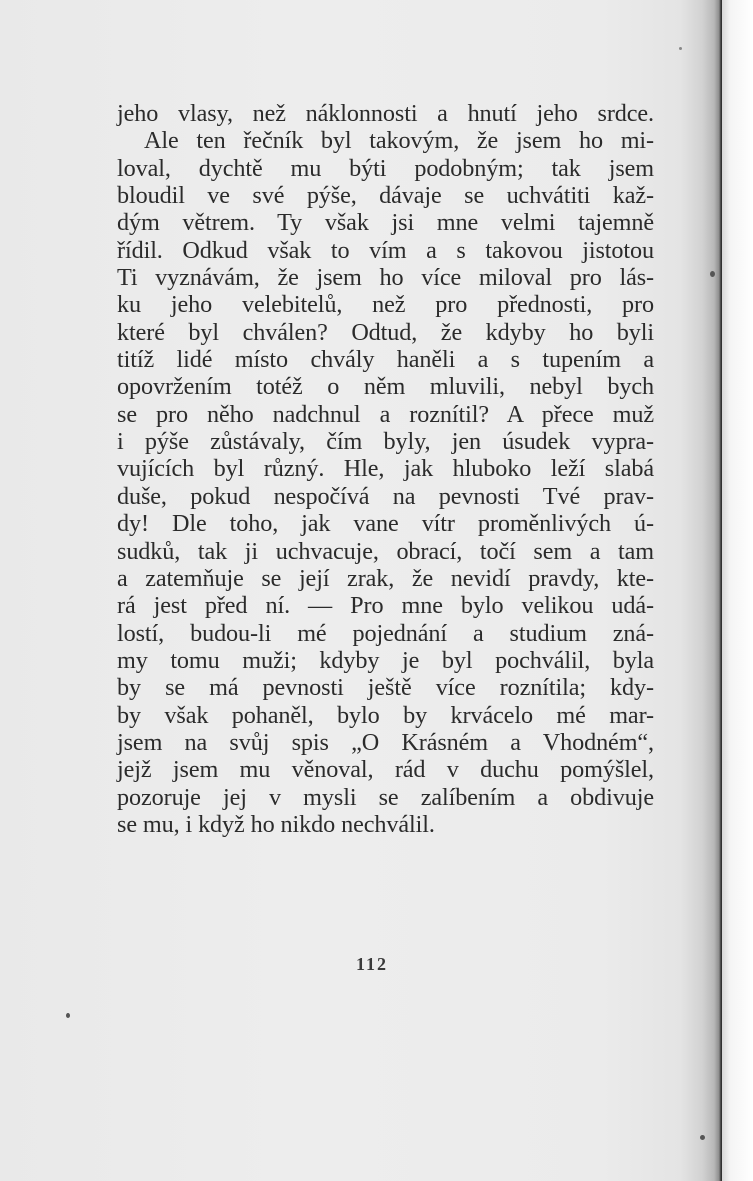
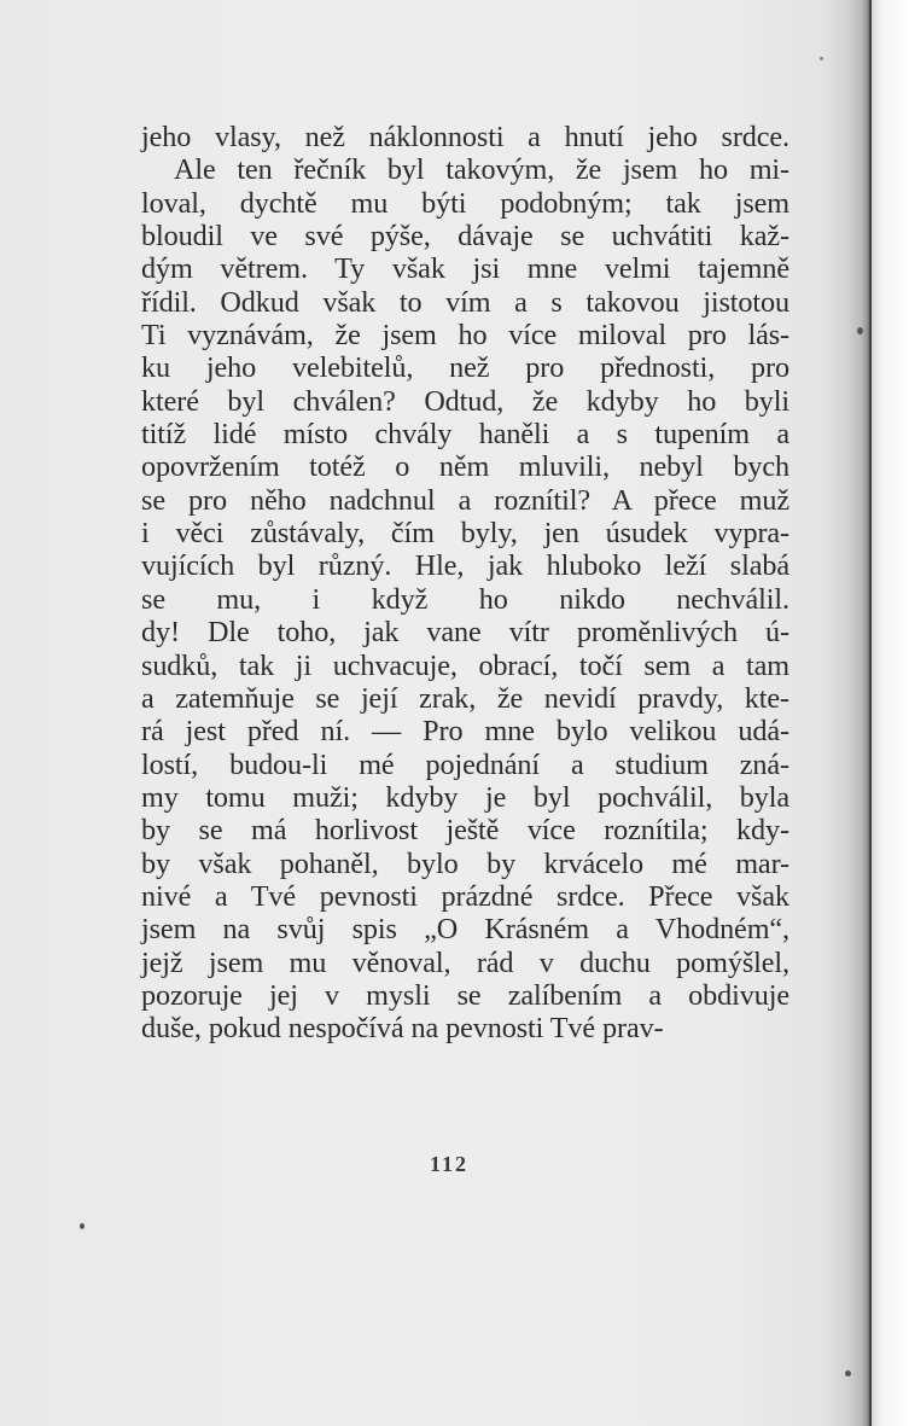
  jeho vlasy, než náklonnosti a hnutí jeho srdce.
  Ale ten řečník byl takovým, že jsem ho mi-
  loval, dychtě mu býti podobným; tak jsem
  bloudil ve své pýše, dávaje se uchvátiti kaž-
  dým větrem. Ty však jsi mne velmi tajemně
  řídil. Odkud však to vím a s takovou jistotou
  Ti vyznávám, že jsem ho více miloval pro lás-
  ku jeho velebitelů, než pro přednosti, pro
  které byl chválen? Odtud, že kdyby ho byli
  titíž lidé místo chvály haněli a s tupením a
  opovržením totéž o něm mluvili, nebyl bych
  se pro něho nadchnul a roznítil? A přece muž
- i pýše zůstávaly, čím byly, jen úsudek vypra-
+ i věci zůstávaly, čím byly, jen úsudek vypra-
  vujících byl různý. Hle, jak hluboko leží slabá
- duše, pokud nespočívá na pevnosti Tvé prav-
+ se mu, i když ho nikdo nechválil.
  dy! Dle toho, jak vane vítr proměnlivých ú-
  sudků, tak ji uchvacuje, obrací, točí sem a tam
  a zatemňuje se její zrak, že nevidí pravdy, kte-
  rá jest před ní. — Pro mne bylo velikou udá-
  lostí, budou-li mé pojednání a studium zná-
  my tomu muži; kdyby je byl pochválil, byla
- by se má pevnosti ještě více roznítila; kdy-
+ by se má horlivost ještě více roznítila; kdy-
  by však pohaněl, bylo by krvácelo mé mar-
+ nivé a Tvé pevnosti prázdné srdce. Přece však
  jsem na svůj spis „O Krásném a Vhodném“,
  jejž jsem mu věnoval, rád v duchu pomýšlel,
  pozoruje jej v mysli se zalíbením a obdivuje
- se mu, i když ho nikdo nechválil.
+ duše, pokud nespočívá na pevnosti Tvé prav-
  112
